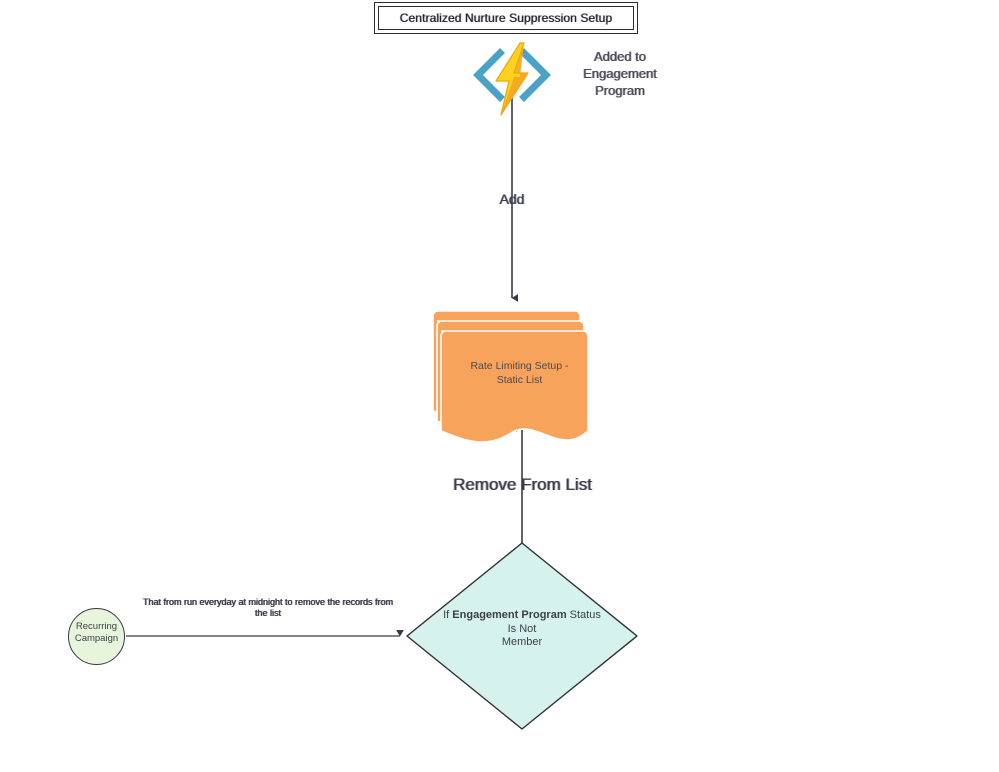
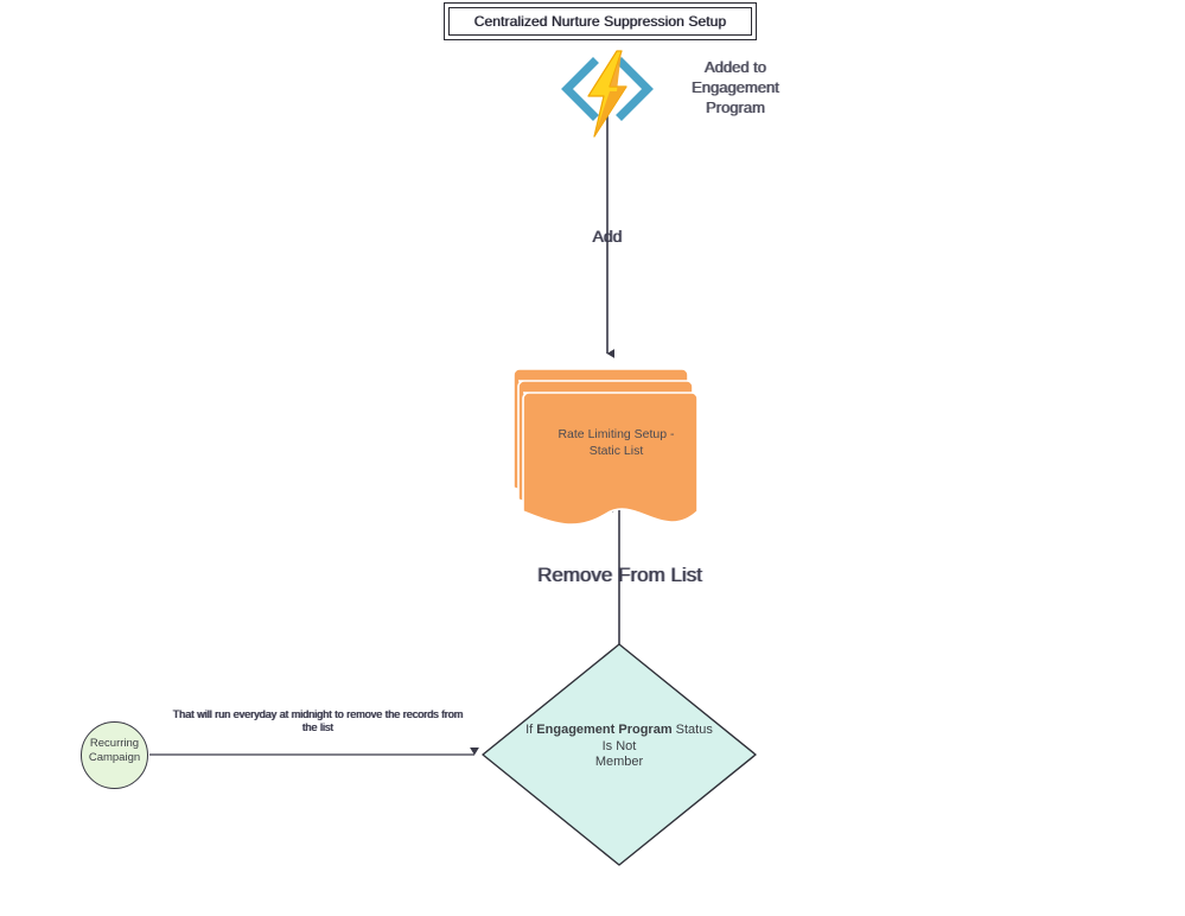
  Centralized Nurture Suppression Setup
  Added to Engagement Program
  Add
  Remove From List
- That from run everyday at midnight to remove the records from the list
+ That will run everyday at midnight to remove the records from the list
  Rate Limiting Setup -
  Static List
  If Engagement Program Status
  Is Not
  Member
  Recurring
  Campaign
